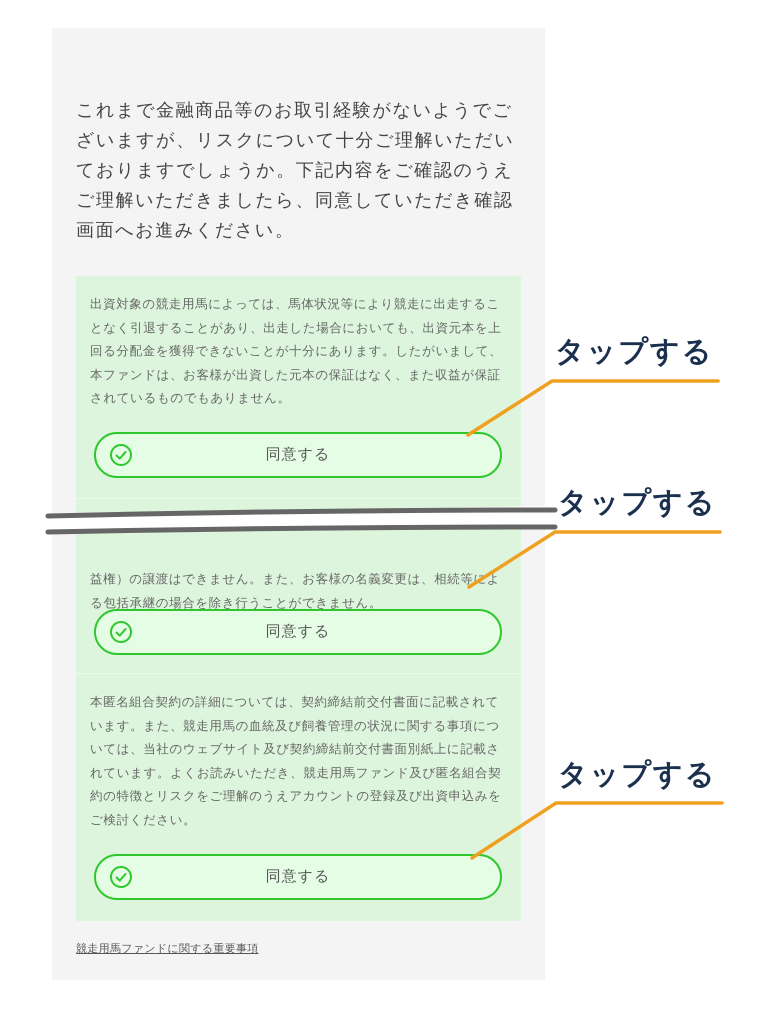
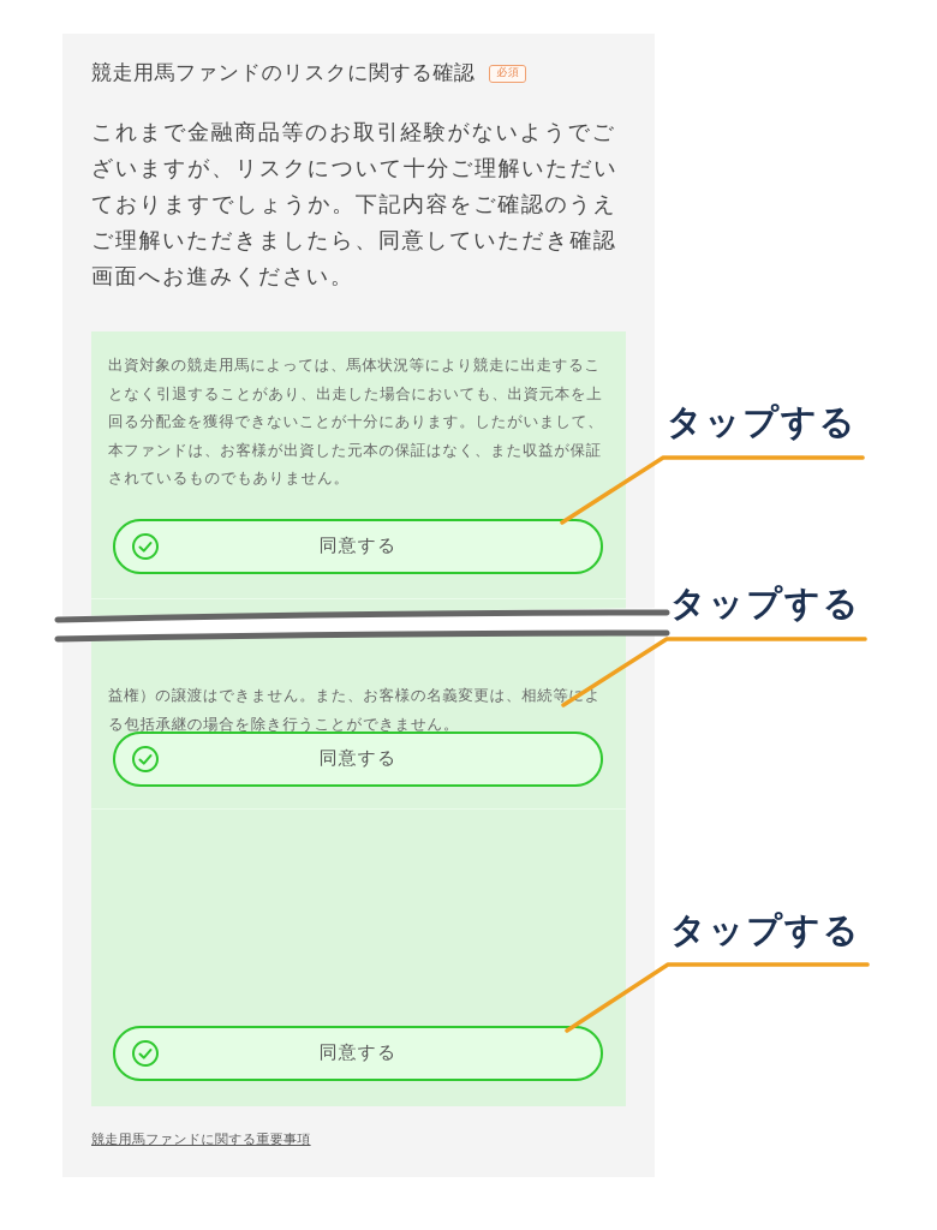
+ 競走用馬ファンドのリスクに関する確認
+ 必須
  これまで金融商品等のお取引経験がないようでございますが、リスクについて十分ご理解いただいておりますでしょうか。下記内容をご確認のうえご理解いただきましたら、同意していただき確認画面へお進みください。
  出資対象の競走用馬によっては、馬体状況等により競走に出走することなく引退することがあり、出走した場合においても、出資元本を上回る分配金を獲得できないことが十分にあります。したがいまして、本ファンドは、お客様が出資した元本の保証はなく、また収益が保証されているものでもありません。
  同意する
  益権）の譲渡はできません。また、お客様の名義変更は、相続等よる包括承継の場合を除き行うことができません。
  同意する
- 本匿名組合契約の詳細については、契約締結前交付書面に記載されています。また、競走用馬の血統及び飼養管理の状況に関する事項については、当社のウェブサイト及び契約締結前交付書面別紙上に記載されています。よくお読みいただき、競走用馬ファンド及び匿名組合契約の特徴とリスクをご理解のうえアカウントの登録及び出資申込みをご検討ください。
  同意する
  競走用馬ファンドに関する重要事項
  タップする
  タップする
  タップする
